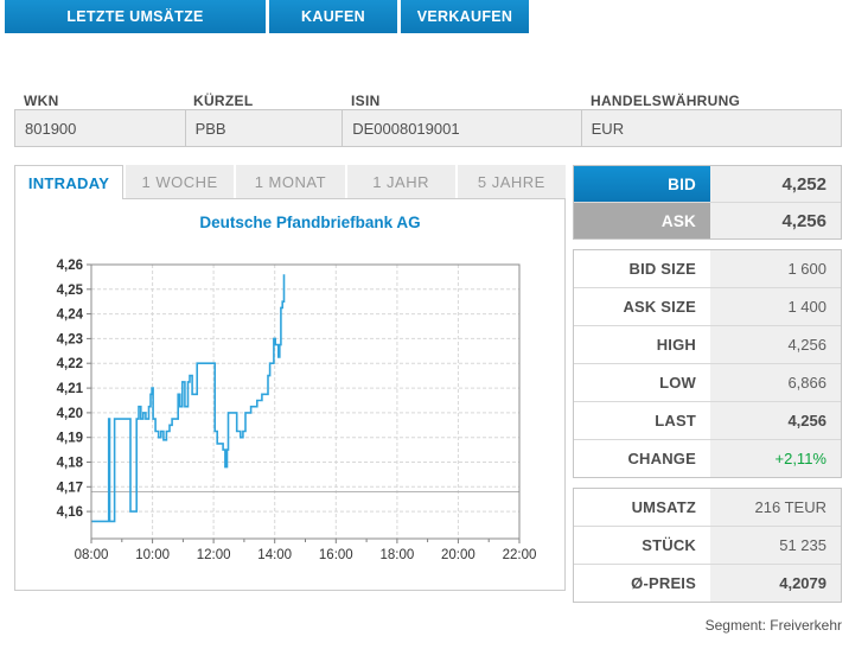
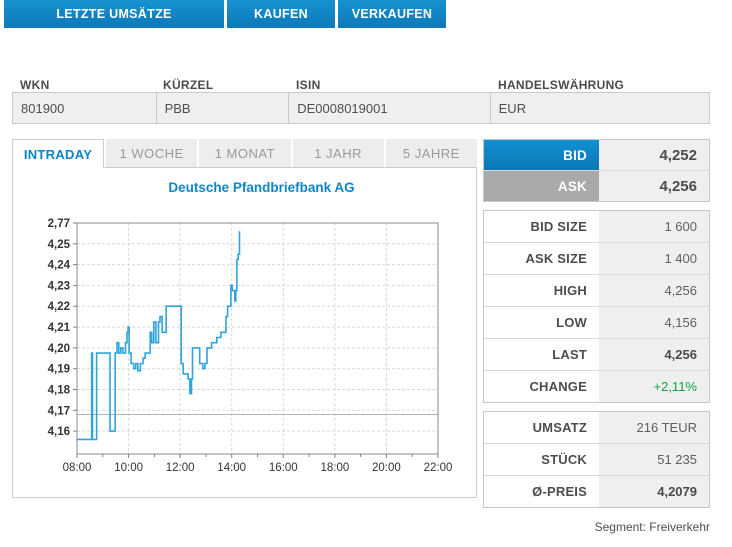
  LETZTE UMSÄTZE
  KAUFEN
  VERKAUFEN
  WKN
  KÜRZEL
  ISIN
  HANDELSWÄHRUNG
  801900
  PBB
  DE0008019001
  EUR
  INTRADAY
  1 WOCHE
  1 MONAT
  1 JAHR
  5 JAHRE
  Deutsche Pfandbriefbank AG
  4,16
  4,17
  4,18
  4,19
  4,20
  4,21
  4,22
  4,23
  4,24
  4,25
- 4,26
+ 2,77
  08:00
  10:00
  12:00
  14:00
  16:00
  18:00
  20:00
  22:00
  BID
  4,252
  ASK
  4,256
  BID SIZE
  1 600
  ASK SIZE
  1 400
  HIGH
  4,256
  LOW
- 6,866
+ 4,156
  LAST
  4,256
  CHANGE
  +2,11%
  UMSATZ
  216 TEUR
  STÜCK
  51 235
  Ø-PREIS
  4,2079
  Segment: Freiverkehr
